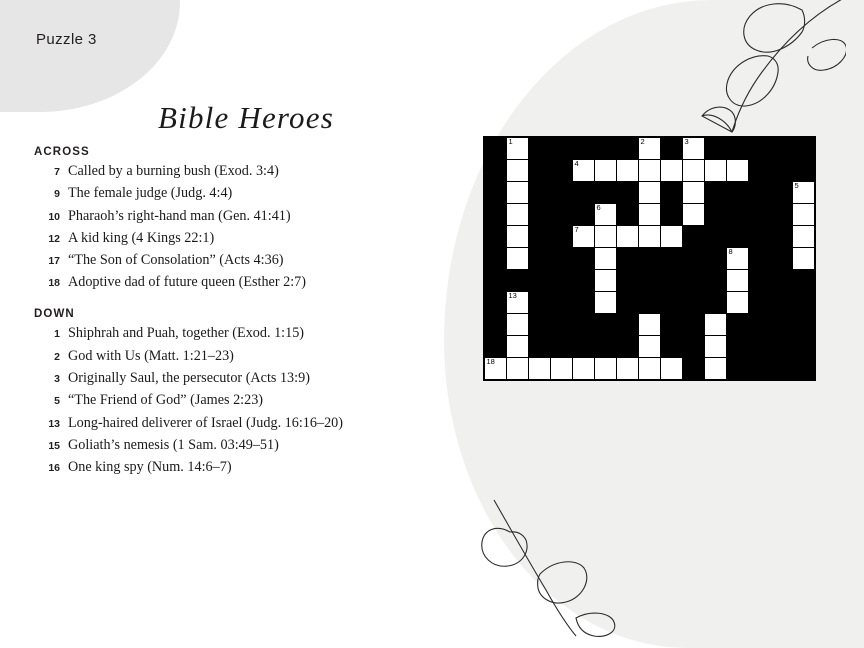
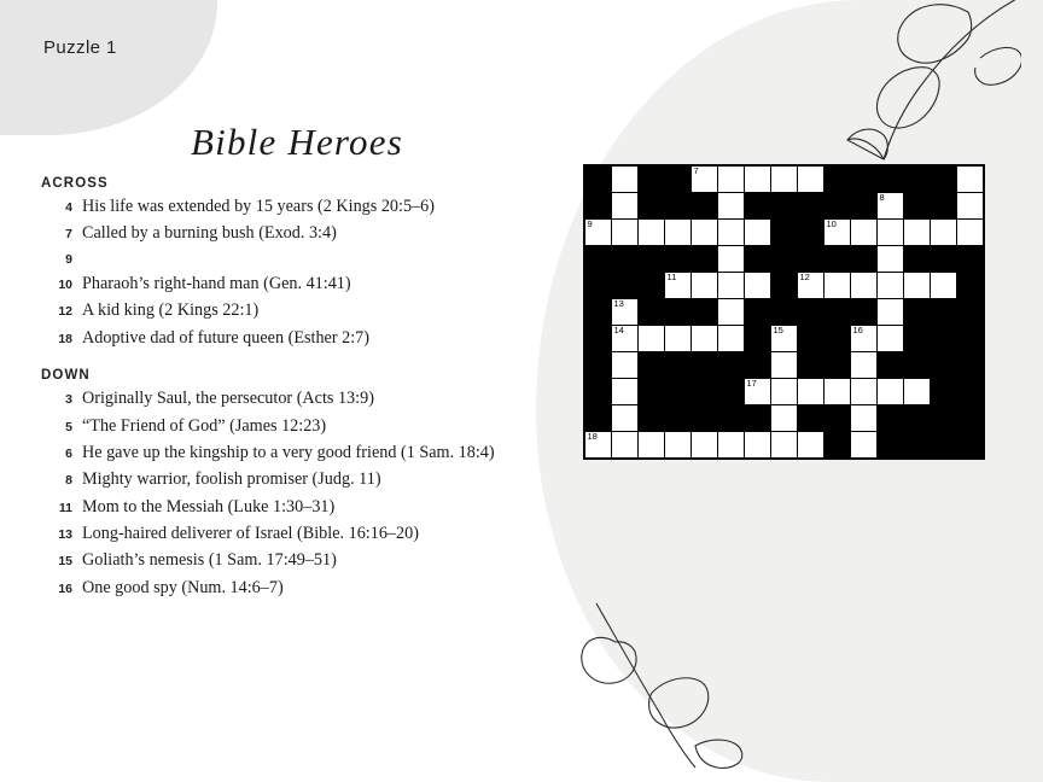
- Puzzle 3
+ Puzzle 1
  Bible Heroes
  ACROSS
+ 4
+ His life was extended by 15 years (2 Kings 20:5–6)
  7
  Called by a burning bush (Exod. 3:4)
  9
- The female judge (Judg. 4:4)
  10
  Pharaoh’s right-hand man (Gen. 41:41)
  12
- A kid king (4 Kings 22:1)
+ A kid king (2 Kings 22:1)
- 17
- “The Son of Consolation” (Acts 4:36)
  18
  Adoptive dad of future queen (Esther 2:7)
  DOWN
- 1
- Shiphrah and Puah, together (Exod. 1:15)
- 2
- God with Us (Matt. 1:21–23)
  3
  Originally Saul, the persecutor (Acts 13:9)
  5
- “The Friend of God” (James 2:23)
+ “The Friend of God” (James 12:23)
+ 6
+ He gave up the kingship to a very good friend (1 Sam. 18:4)
+ 8
+ Mighty warrior, foolish promiser (Judg. 11)
+ 11
+ Mom to the Messiah (Luke 1:30–31)
  13
- Long-haired deliverer of Israel (Judg. 16:16–20)
+ Long-haired deliverer of Israel (Bible. 16:16–20)
  15
- Goliath’s nemesis (1 Sam. 03:49–51)
+ Goliath’s nemesis (1 Sam. 17:49–51)
  16
- One king spy (Num. 14:6–7)
+ One good spy (Num. 14:6–7)
- 	1						2		3
- 				4
- 														5
- 					6
  				7
  											8
+ 9									10
+ 			11					12
  	13
+ 	14						15			16
+ 						17
  18
